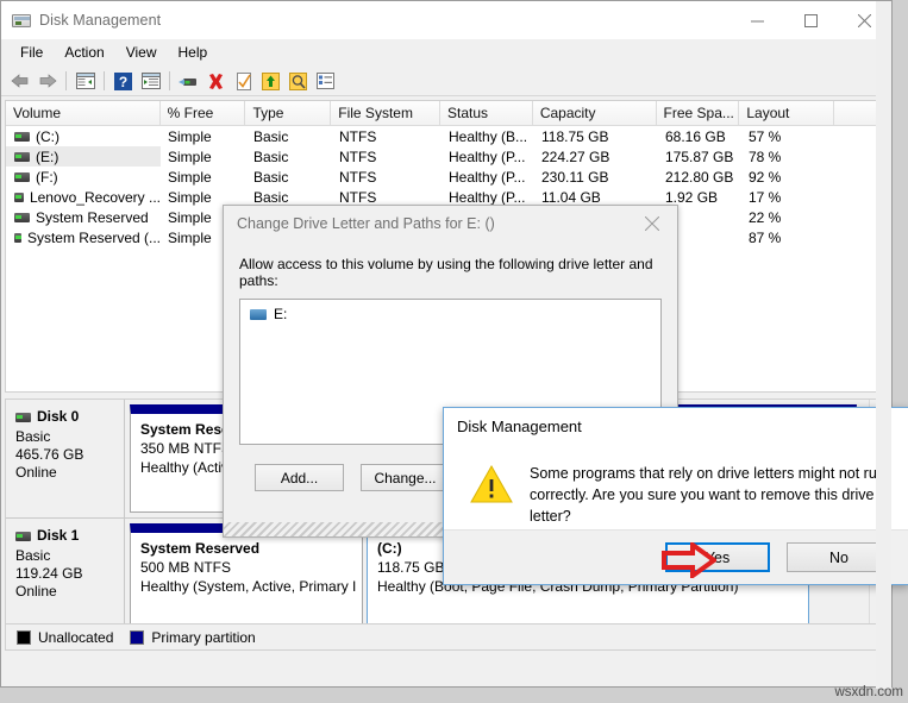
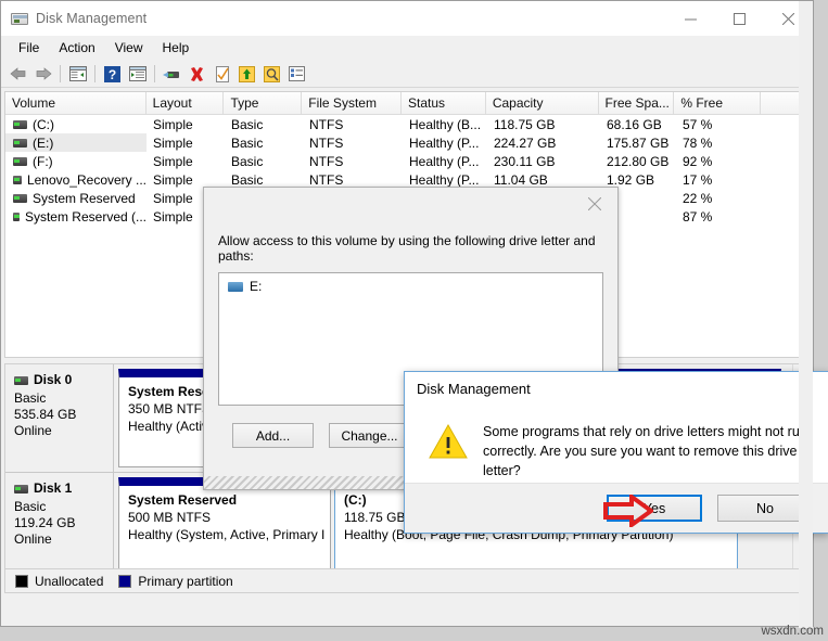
  Disk Management
  File
  Action
  View
  Help
  ?
  Volume
- % Free
+ Layout
  Type
  File System
  Status
  Capacity
  Free Spa...
- Layout
+ % Free
  (C:)
  Simple
  Basic
  NTFS
  Healthy (B...
  118.75 GB
  68.16 GB
  57 %
  (E:)
  Simple
  Basic
  NTFS
  Healthy (P...
  224.27 GB
  175.87 GB
  78 %
  (F:)
  Simple
  Basic
  NTFS
  Healthy (P...
  230.11 GB
  212.80 GB
  92 %
  Lenovo_Recovery ...
  Simple
  Basic
  NTFS
  Healthy (P...
  11.04 GB
  1.92 GB
  17 %
  System Reserved
  Simple
  22 %
  System Reserved (...
  Simple
  87 %
  Disk 0
  Basic
- 465.76 GB
+ 535.84 GB
  Online
  System Res
  350 MB NTF
  Healthy (Acti
  Disk 1
  Basic
  119.24 GB
  Online
  System Reserved
  500 MB NTFS
  Healthy (System, Active, Primary I
  (C:)
  Healthy (Boot, Page File, Crash Dump, Primary Partition)
  Unallocated
  Primary partition
- Change Drive Letter and Paths for E: ()
  Allow access to this volume by using the following drive letter and paths:
  E:
  Add...
  Change...
  Disk Management
  Some programs that rely on drive letters might not ru correctly. Are you sure you want to remove this drive letter?
  No
  wsxdn.com
